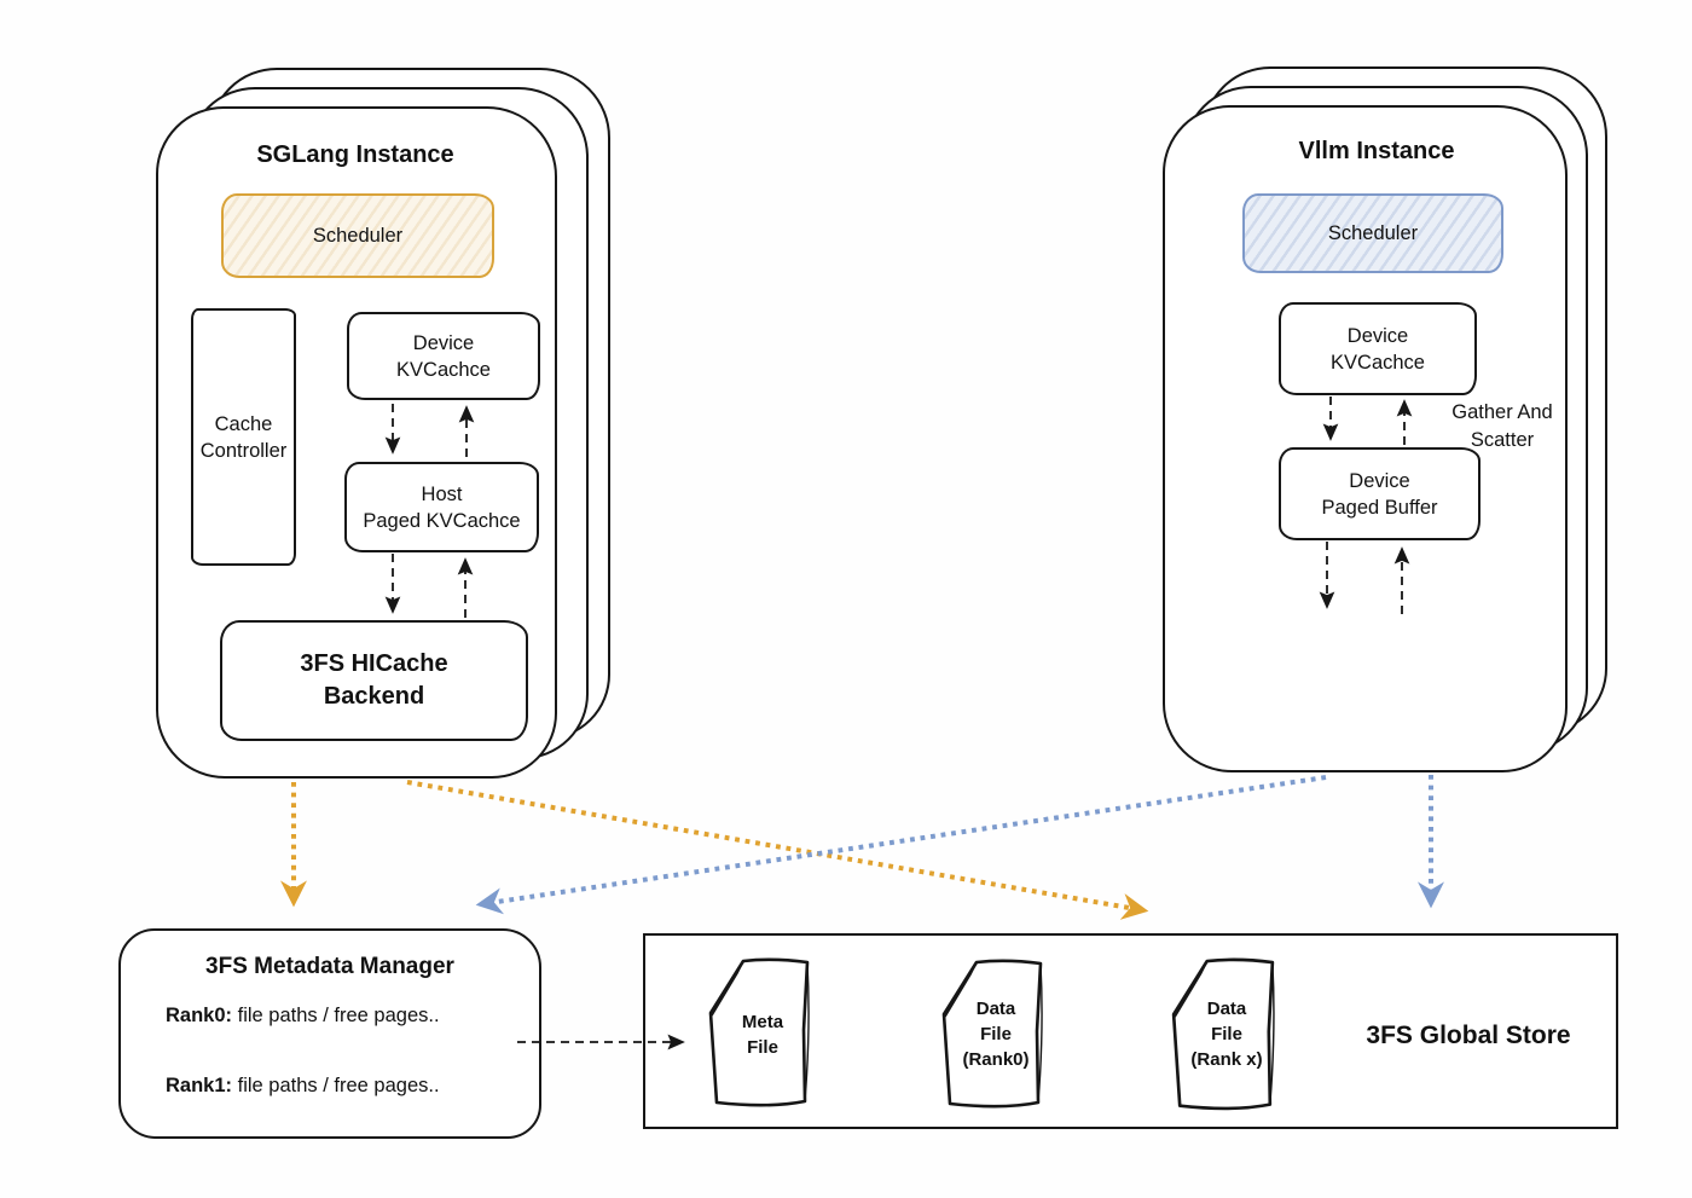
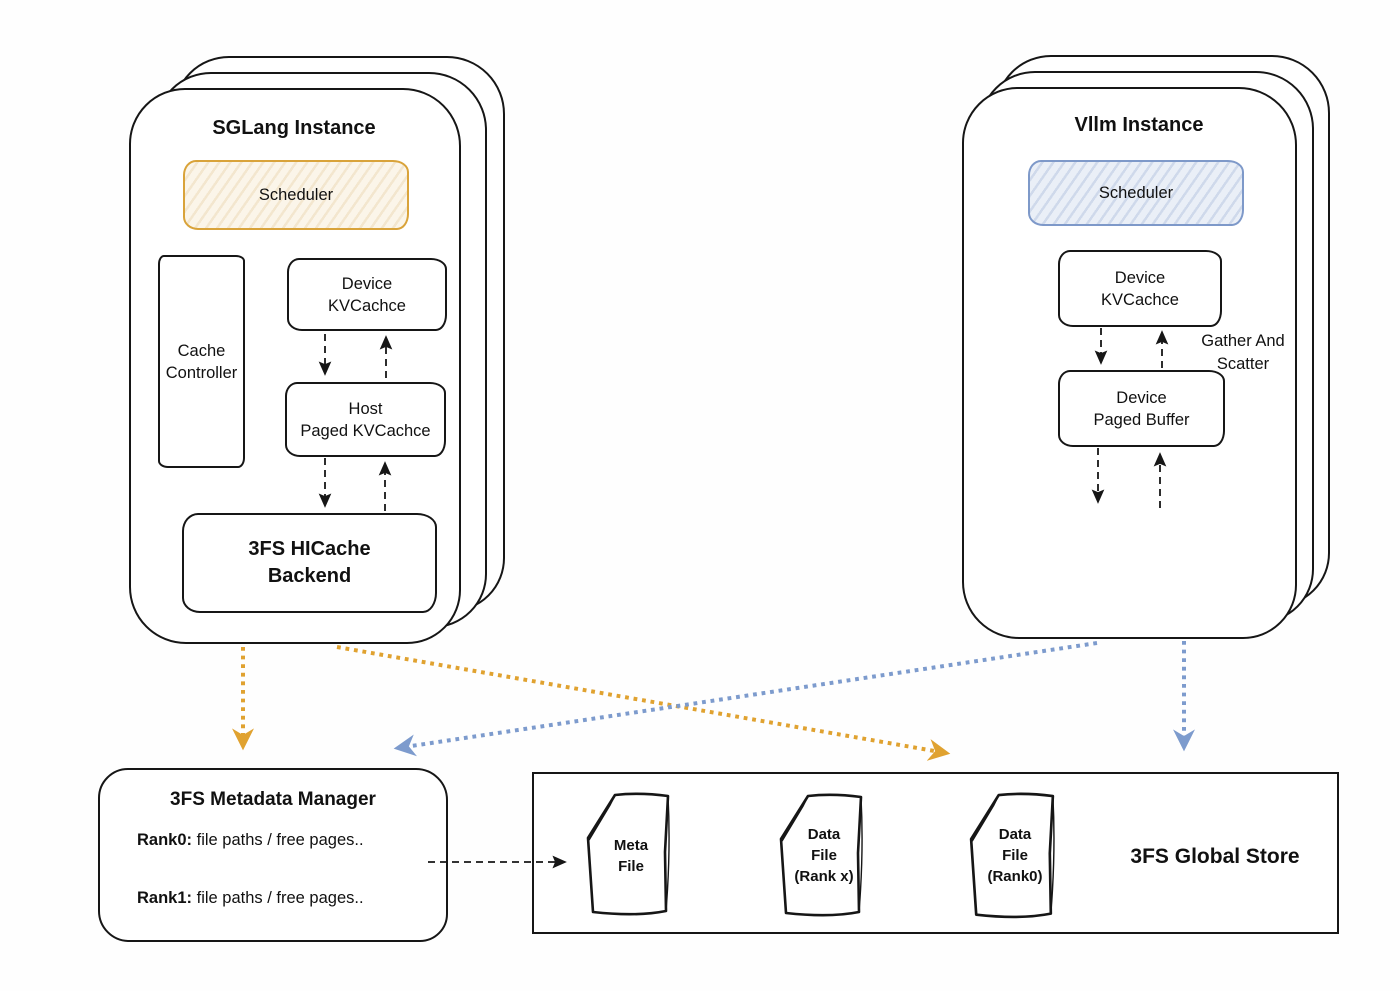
  SGLang Instance
  Scheduler
  Cache
  Controller
  Device
  KVCachce
  Host
  Paged KVCachce
  3FS HICache
  Backend
  Vllm Instance
  Scheduler
  Device
  KVCachce
  Device
  Paged Buffer
  Gather And
  Scatter
  3FS Metadata Manager
  Rank0: file paths / free pages..
  Rank1: file paths / free pages..
  3FS Global Store
  Meta
  File
  Data
  File
- (Rank0)
+ (Rank x)
  Data
  File
- (Rank x)
+ (Rank0)
